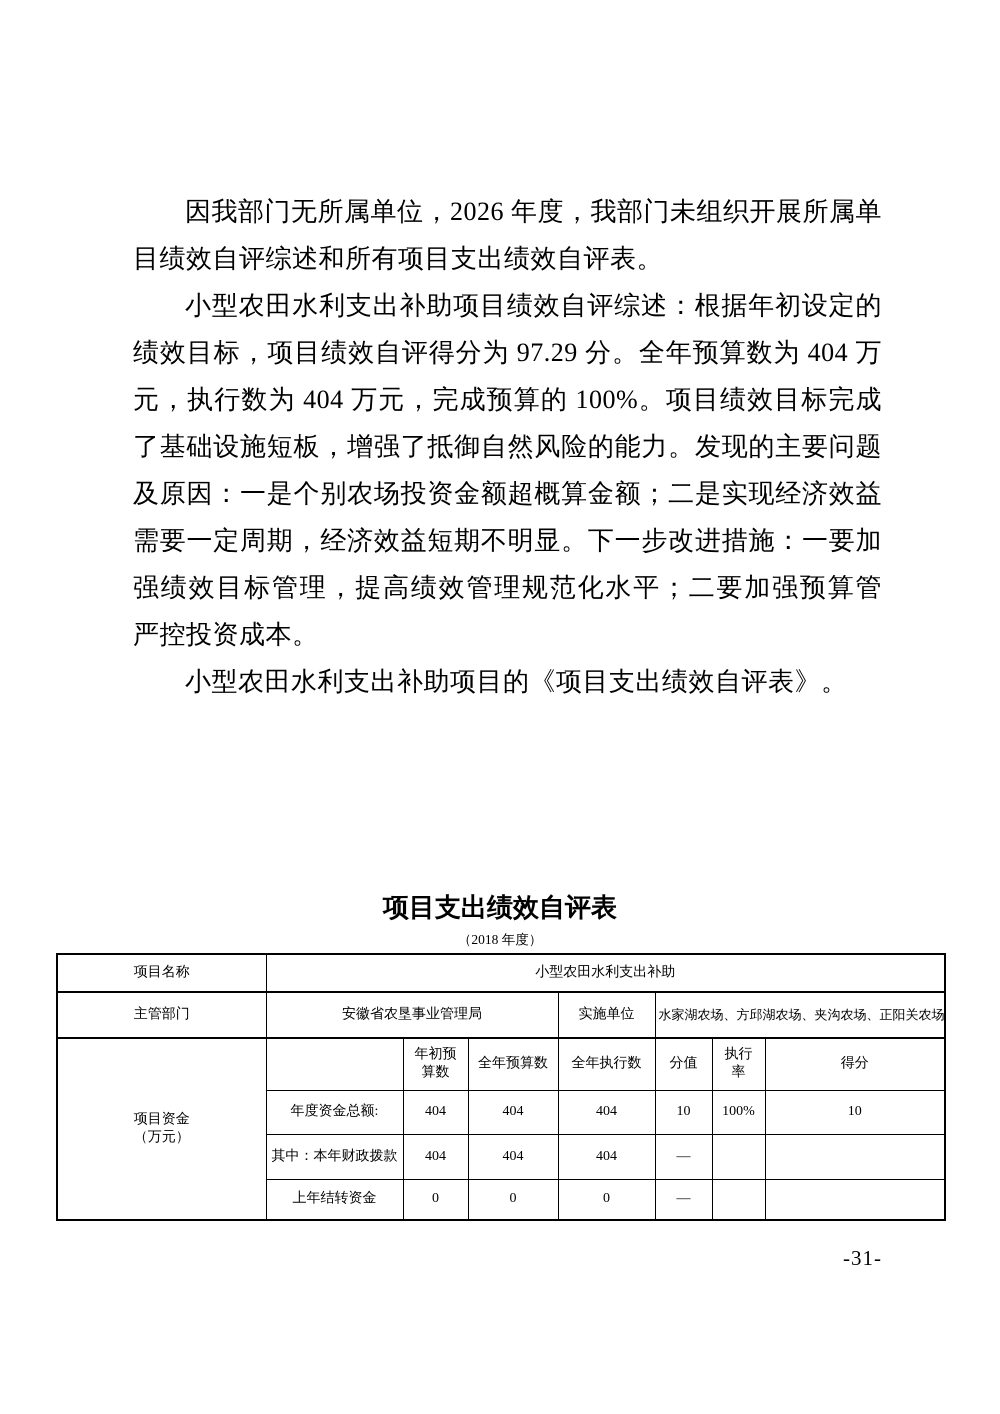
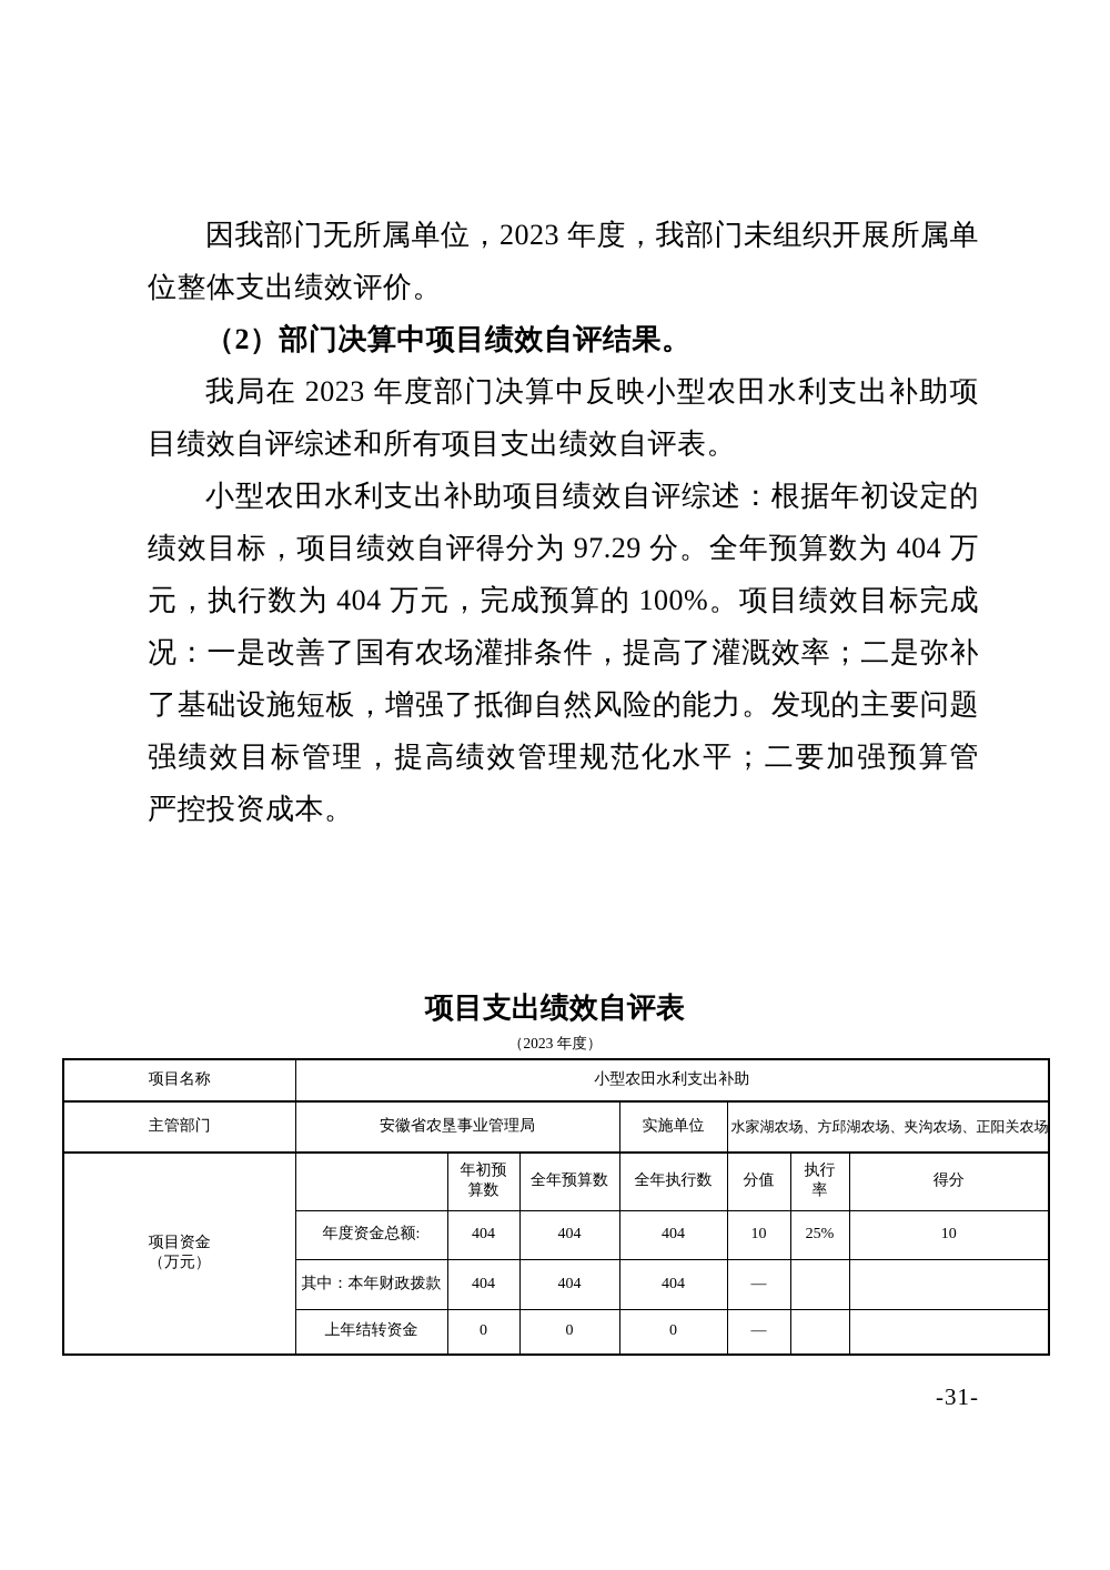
- 因我部门无所属单位，2026 年度，我部门未组织开展所属单
+ 因我部门无所属单位，2023 年度，我部门未组织开展所属单
+ 位整体支出绩效评价。
+ （2）部门决算中项目绩效自评结果。
+ 我局在 2023 年度部门决算中反映小型农田水利支出补助项
  目绩效自评综述和所有项目支出绩效自评表。
  小型农田水利支出补助项目绩效自评综述：根据年初设定的
  绩效目标，项目绩效自评得分为 97.29 分。全年预算数为 404 万
  元，执行数为 404 万元，完成预算的 100%。项目绩效目标完成
+ 况：一是改善了国有农场灌排条件，提高了灌溉效率；二是弥补
  了基础设施短板，增强了抵御自然风险的能力。发现的主要问题
- 及原因：一是个别农场投资金额超概算金额；二是实现经济效益
- 需要一定周期，经济效益短期不明显。下一步改进措施：一要加
  强绩效目标管理，提高绩效管理规范化水平；二要加强预算管
  严控投资成本。
- 小型农田水利支出补助项目的《项目支出绩效自评表》。
  项目支出绩效自评表
- （2018 年度）
+ （2023 年度）
  项目名称	小型农田水利支出补助
  主管部门	安徽省农垦事业管理局	实施单位	水家湖农场、方邱湖农场、夹沟农场、正阳关农场
  项目资金 （万元）		年初预 算数	全年预算数	全年执行数	分值	执行 率	得分
- 年度资金总额:	404	404	404	10	100%	10
+ 年度资金总额:	404	404	404	10	25%	10
  其中：本年财政拨款	404	404	404	—
  上年结转资金	0	0	0	—
  -31-
